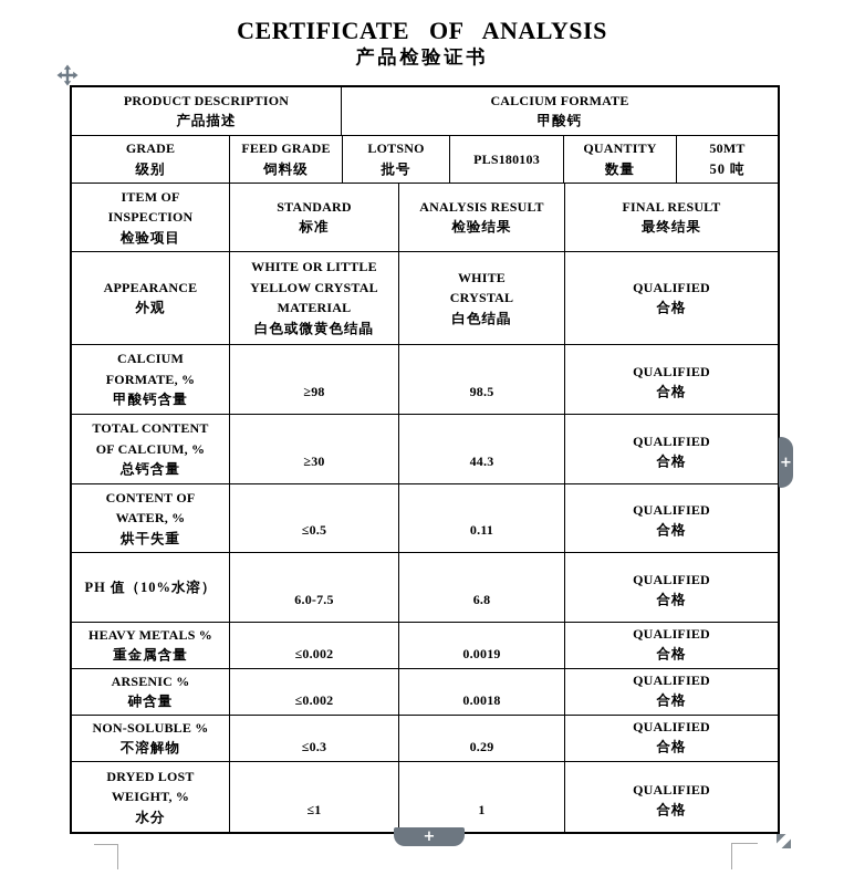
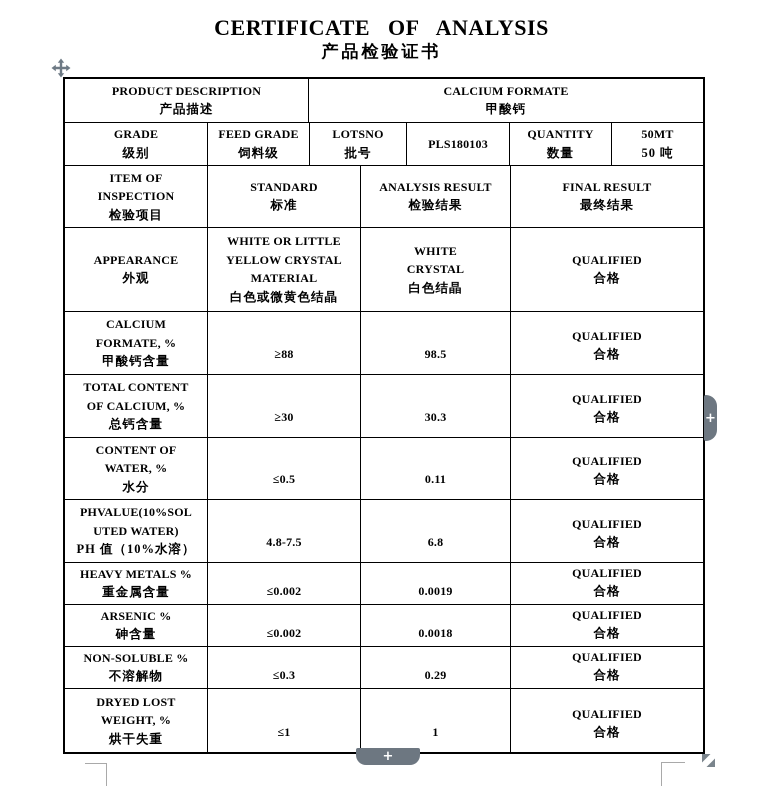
  CERTIFICATE OF ANALYSIS
  产品检验证书
  PRODUCT DESCRIPTION
  产品描述
  CALCIUM FORMATE
  甲酸钙
  GRADE
  级别
  FEED GRADE
  饲料级
  LOTSNO
  批号
  PLS180103
  QUANTITY
  数量
  50MT
  50 吨
  ITEM OF
  INSPECTION
  检验项目
  STANDARD
  标准
  ANALYSIS RESULT
  检验结果
  FINAL RESULT
  最终结果
  APPEARANCE
  外观
  WHITE OR LITTLE
  YELLOW CRYSTAL
  MATERIAL
  白色或微黄色结晶
  WHITE
  CRYSTAL
  白色结晶
  QUALIFIED
  合格
  CALCIUM
  FORMATE, %
  甲酸钙含量
- ≥98
+ ≥88
  98.5
  QUALIFIED
  合格
  TOTAL CONTENT
  OF CALCIUM, %
  总钙含量
  ≥30
- 44.3
+ 30.3
  QUALIFIED
  合格
  CONTENT OF
  WATER, %
- 烘干失重
+ 水分
  ≤0.5
  0.11
  QUALIFIED
  合格
+ PHVALUE(10%SOL
+ UTED WATER)
  PH 值（10%水溶）
- 6.0-7.5
+ 4.8-7.5
  6.8
  QUALIFIED
  合格
  HEAVY METALS %
  重金属含量
  ≤0.002
  0.0019
  QUALIFIED
  合格
  ARSENIC %
  砷含量
  ≤0.002
  0.0018
  QUALIFIED
  合格
  NON-SOLUBLE %
  不溶解物
  ≤0.3
  0.29
  QUALIFIED
  合格
  DRYED LOST
  WEIGHT, %
- 水分
+ 烘干失重
  ≤1
  1
  QUALIFIED
  合格
  +
  +
